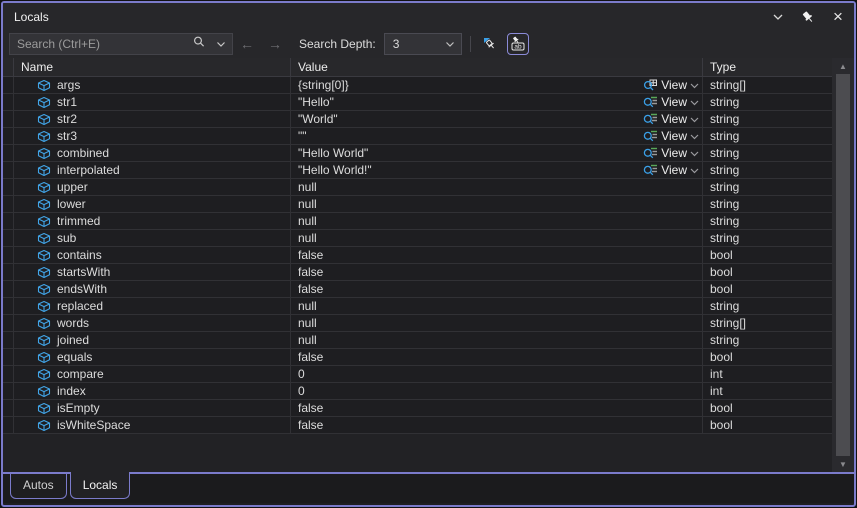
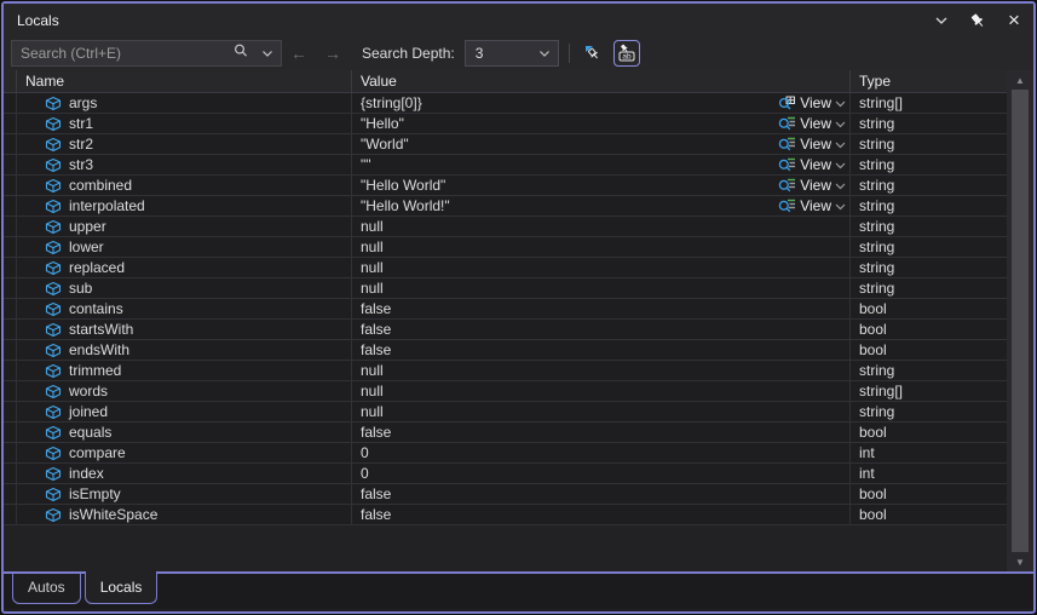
  Locals
  ×
  Search (Ctrl+E)
  ←
  →
  Search Depth:
  3
  Name
  Value
  Type
  args
  {string[0]}
  View
  string[]
  str1
  "Hello"
  View
  string
  str2
  "World"
  View
  string
  str3
  ""
  View
  string
  combined
  "Hello World"
  View
  string
  interpolated
  "Hello World!"
  View
  string
  upper
  null
  string
  lower
  null
  string
- trimmed
+ replaced
  null
  string
  sub
  null
  string
  contains
  false
  bool
  startsWith
  false
  bool
  endsWith
  false
  bool
- replaced
+ trimmed
  null
  string
  words
  null
  string[]
  joined
  null
  string
  equals
  false
  bool
  compare
  0
  int
  index
  0
  int
  isEmpty
  false
  bool
  isWhiteSpace
  false
  bool
  ▲
  ▼
  Autos
  Locals
